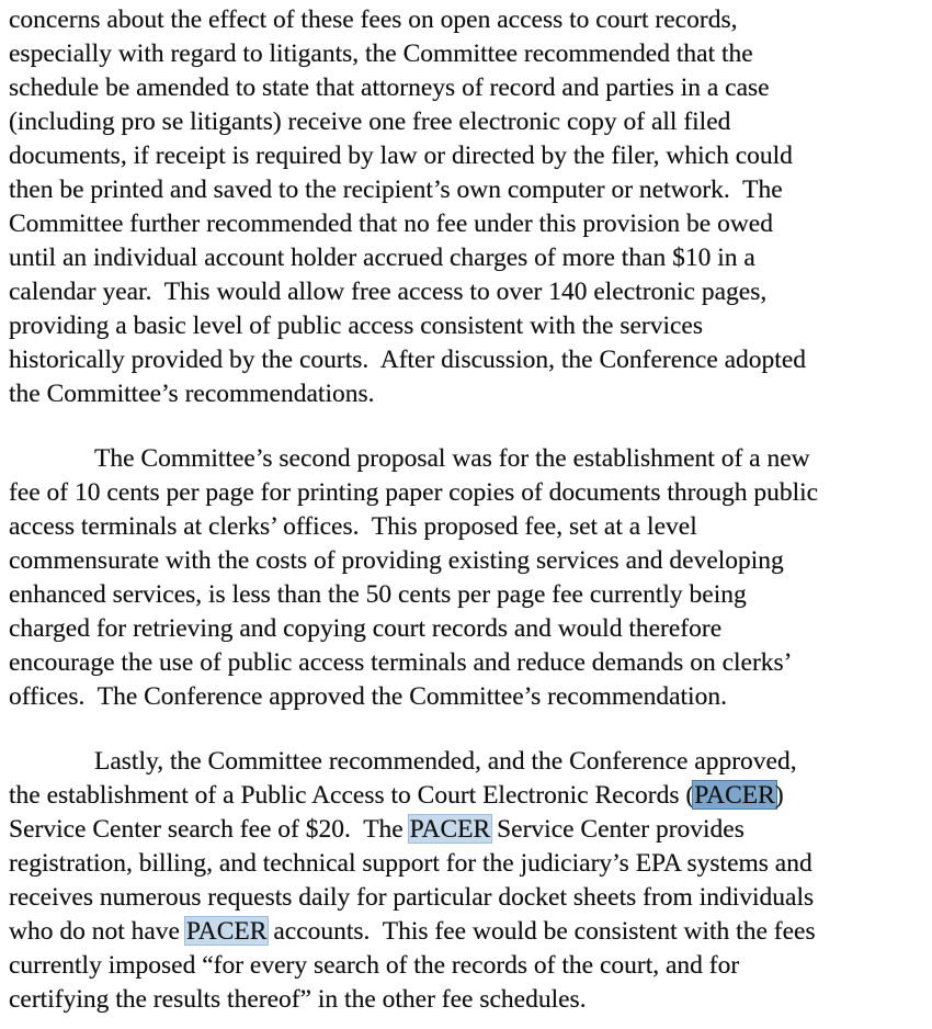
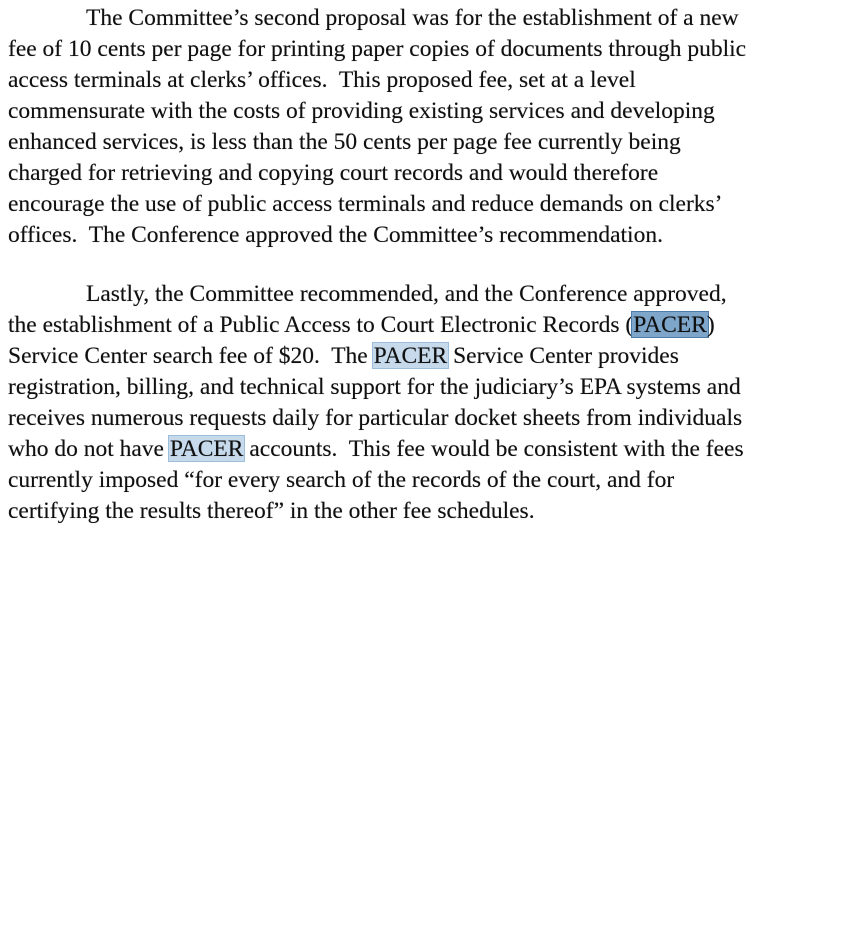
- concerns about the effect of these fees on open access to court records,
- especially with regard to litigants, the Committee recommended that the
- schedule be amended to state that attorneys of record and parties in a case
- (including pro se litigants) receive one free electronic copy of all filed
- documents, if receipt is required by law or directed by the filer, which could
- then be printed and saved to the recipient’s own computer or network. The
- Committee further recommended that no fee under this provision be owed
- until an individual account holder accrued charges of more than $10 in a
- calendar year. This would allow free access to over 140 electronic pages,
- providing a basic level of public access consistent with the services
- historically provided by the courts. After discussion, the Conference adopted
- the Committee’s recommendations.
  The Committee’s second proposal was for the establishment of a new
  fee of 10 cents per page for printing paper copies of documents through public
  access terminals at clerks’ offices. This proposed fee, set at a level
  commensurate with the costs of providing existing services and developing
  enhanced services, is less than the 50 cents per page fee currently being
  charged for retrieving and copying court records and would therefore
  encourage the use of public access terminals and reduce demands on clerks’
  offices. The Conference approved the Committee’s recommendation.
  Lastly, the Committee recommended, and the Conference approved,
  the establishment of a Public Access to Court Electronic Records (PACER)
  Service Center search fee of $20. The PACER Service Center provides
  registration, billing, and technical support for the judiciary’s EPA systems and
  receives numerous requests daily for particular docket sheets from individuals
  who do not have PACER accounts. This fee would be consistent with the fees
  currently imposed “for every search of the records of the court, and for
  certifying the results thereof” in the other fee schedules.
